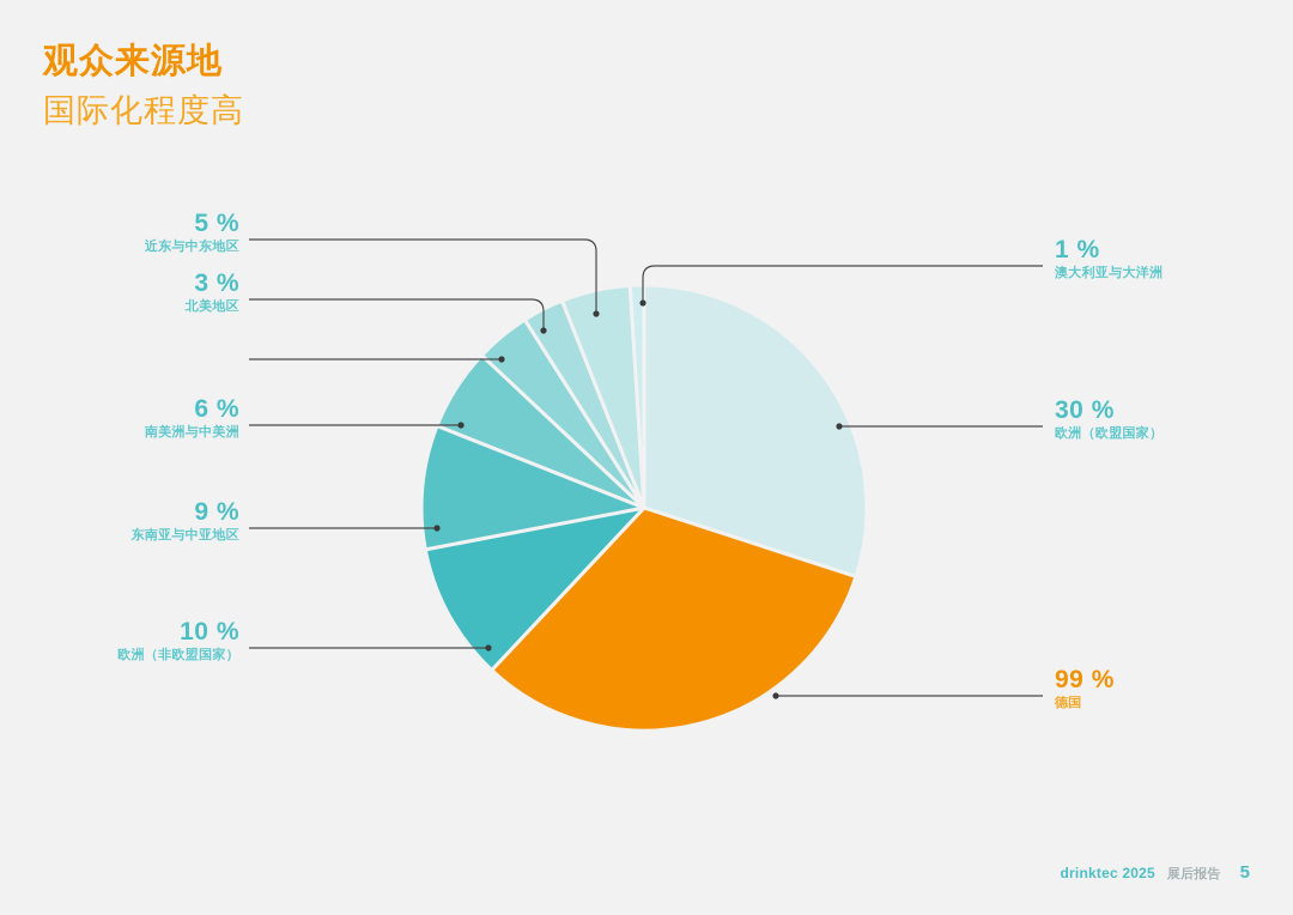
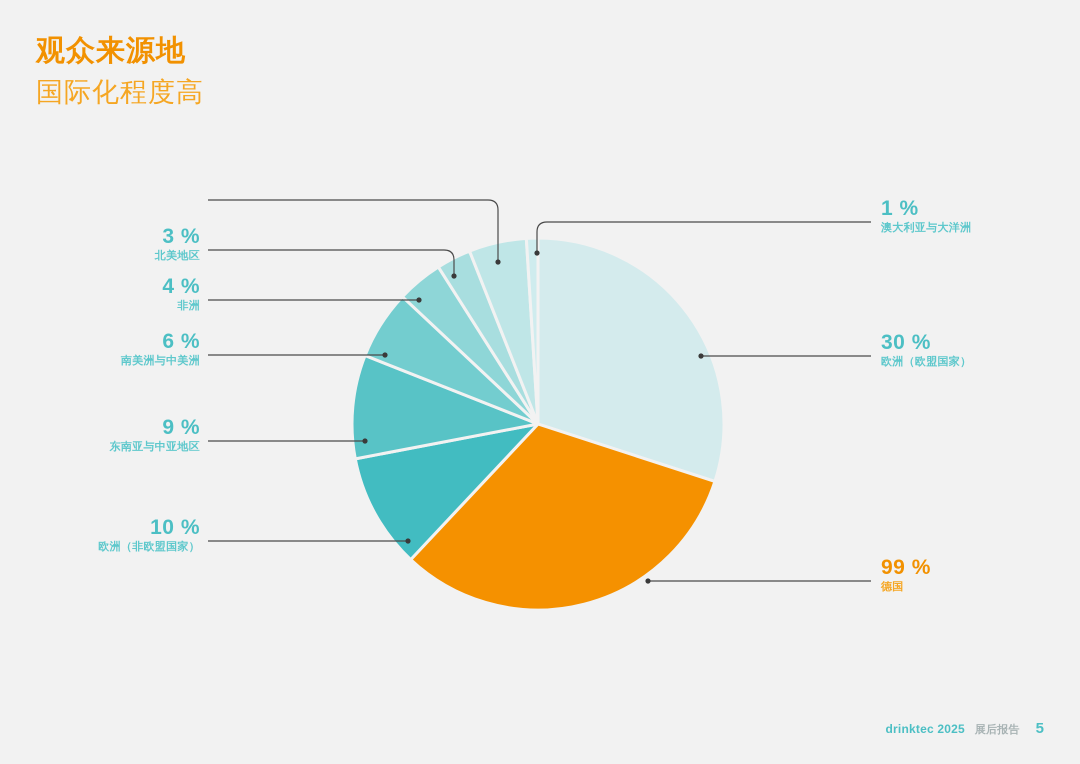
  观众来源地
  国际化程度高
- 5 %
- 近东与中东地区
  3 %
  北美地区
+ 4 %
+ 非洲
  6 %
  南美洲与中美洲
  9 %
  东南亚与中亚地区
  10 %
  欧洲（非欧盟国家）
  1 %
  澳大利亚与大洋洲
  30 %
  欧洲（欧盟国家）
  99 %
  德国
  drinktec 2025
  展后报告
  5
